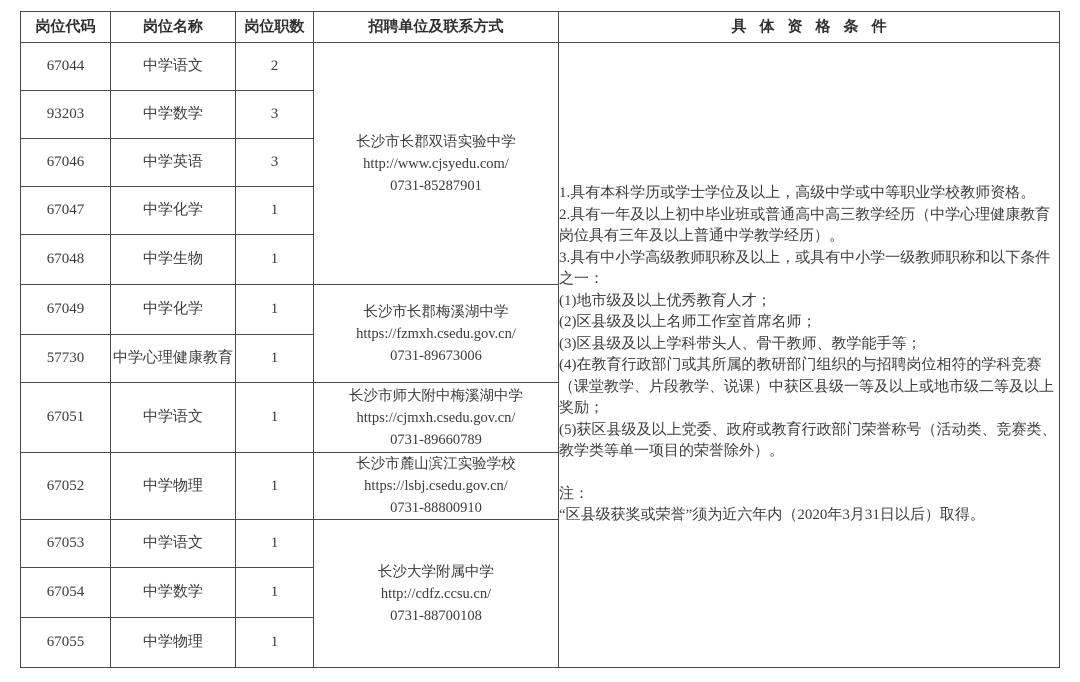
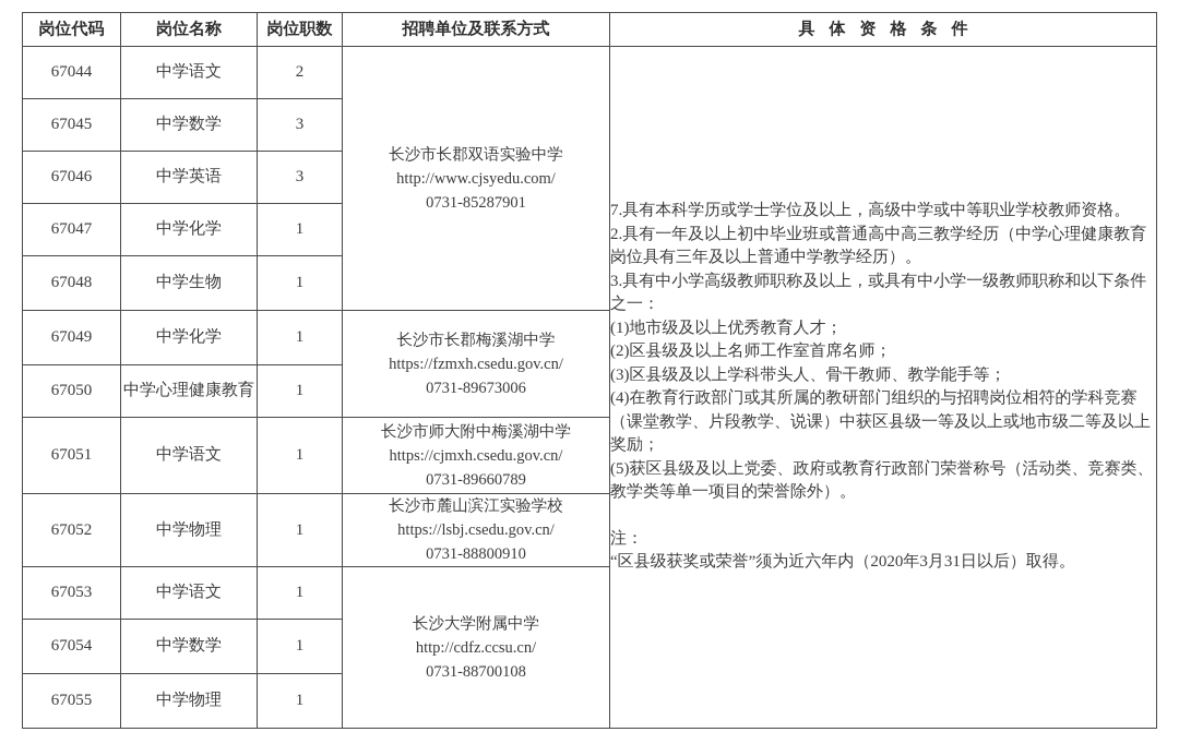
  岗位代码	岗位名称	岗位职数	招聘单位及联系方式	具体资格条件
- 67044	中学语文	2	长沙市长郡双语实验中学 http://www.cjsyedu.com/ 0731-85287901	1.具有本科学历或学士学位及以上，高级中学或中等职业学校教师资格。 2.具有一年及以上初中毕业班或普通高中高三教学经历（中学心理健康教育岗位具有三年及以上普通中学教学经历）。 3.具有中小学高级教师职称及以上，或具有中小学一级教师职称和以下条件之一： (1)地市级及以上优秀教育人才； (2)区县级及以上名师工作室首席名师； (3)区县级及以上学科带头人、骨干教师、教学能手等； (4)在教育行政部门或其所属的教研部门组织的与招聘岗位相符的学科竞赛（课堂教学、片段教学、说课）中获区县级一等及以上或地市级二等及以上奖励； (5)获区县级及以上党委、政府或教育行政部门荣誉称号（活动类、竞赛类、教学类等单一项目的荣誉除外）。 注： “区县级获奖或荣誉”须为近六年内（2020年3月31日以后）取得。
+ 67044	中学语文	2	长沙市长郡双语实验中学 http://www.cjsyedu.com/ 0731-85287901	7.具有本科学历或学士学位及以上，高级中学或中等职业学校教师资格。 2.具有一年及以上初中毕业班或普通高中高三教学经历（中学心理健康教育岗位具有三年及以上普通中学教学经历）。 3.具有中小学高级教师职称及以上，或具有中小学一级教师职称和以下条件之一： (1)地市级及以上优秀教育人才； (2)区县级及以上名师工作室首席名师； (3)区县级及以上学科带头人、骨干教师、教学能手等； (4)在教育行政部门或其所属的教研部门组织的与招聘岗位相符的学科竞赛（课堂教学、片段教学、说课）中获区县级一等及以上或地市级二等及以上奖励； (5)获区县级及以上党委、政府或教育行政部门荣誉称号（活动类、竞赛类、教学类等单一项目的荣誉除外）。 注： “区县级获奖或荣誉”须为近六年内（2020年3月31日以后）取得。
- 93203	中学数学	3
+ 67045	中学数学	3
  67046	中学英语	3
  67047	中学化学	1
  67048	中学生物	1
  67049	中学化学	1	长沙市长郡梅溪湖中学 https://fzmxh.csedu.gov.cn/ 0731-89673006
- 57730	中学心理健康教育	1
+ 67050	中学心理健康教育	1
  67051	中学语文	1	长沙市师大附中梅溪湖中学 https://cjmxh.csedu.gov.cn/ 0731-89660789
  67052	中学物理	1	长沙市麓山滨江实验学校 https://lsbj.csedu.gov.cn/ 0731-88800910
  67053	中学语文	1	长沙大学附属中学 http://cdfz.ccsu.cn/ 0731-88700108
  67054	中学数学	1
  67055	中学物理	1
